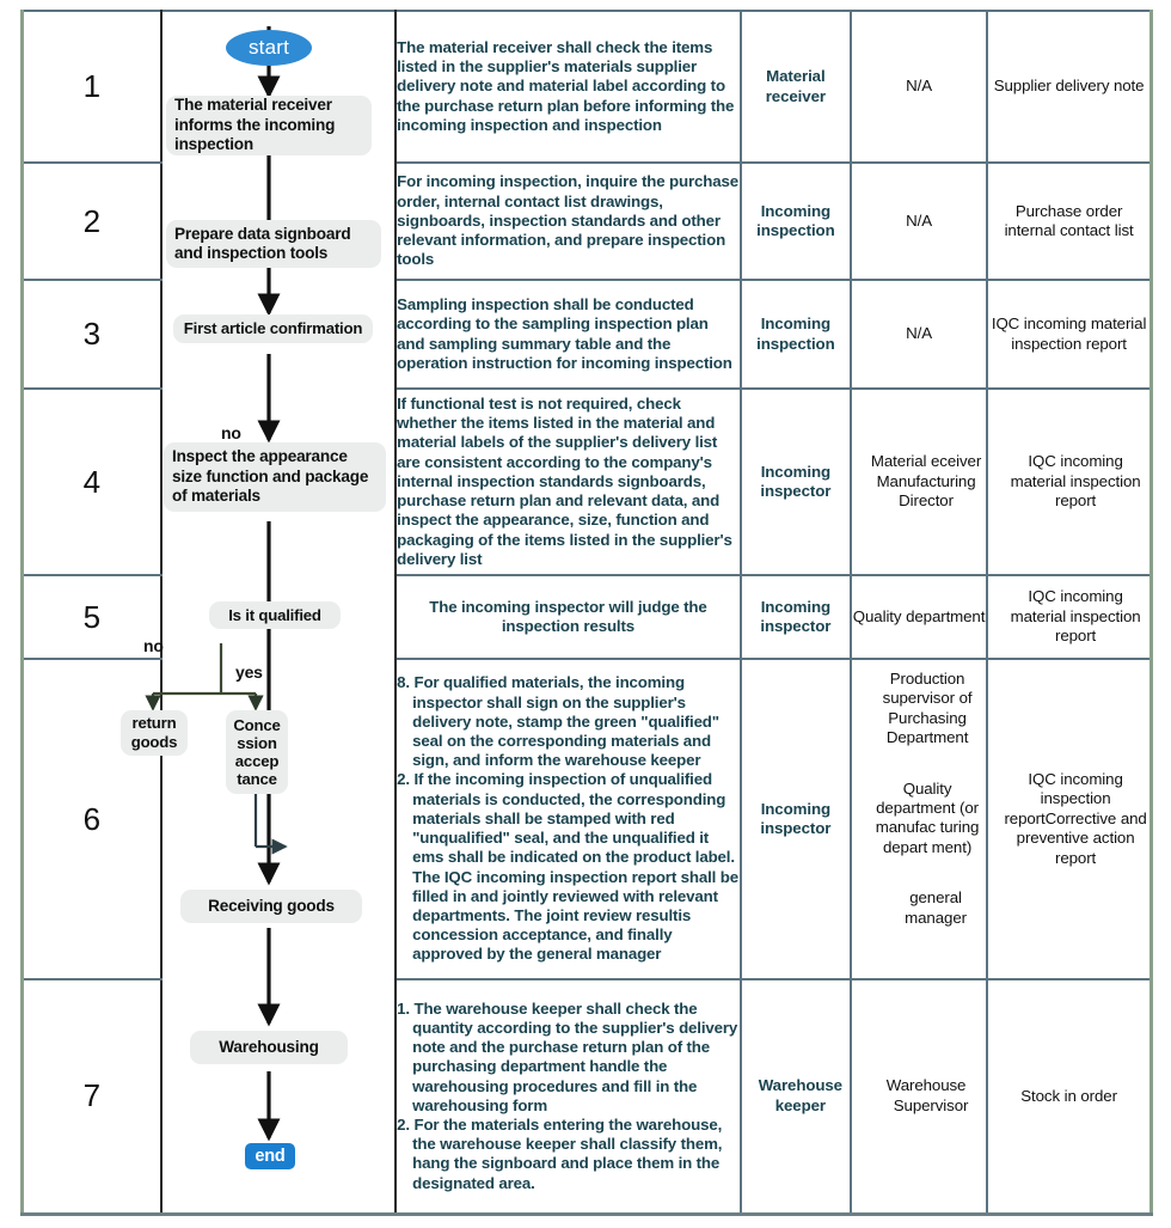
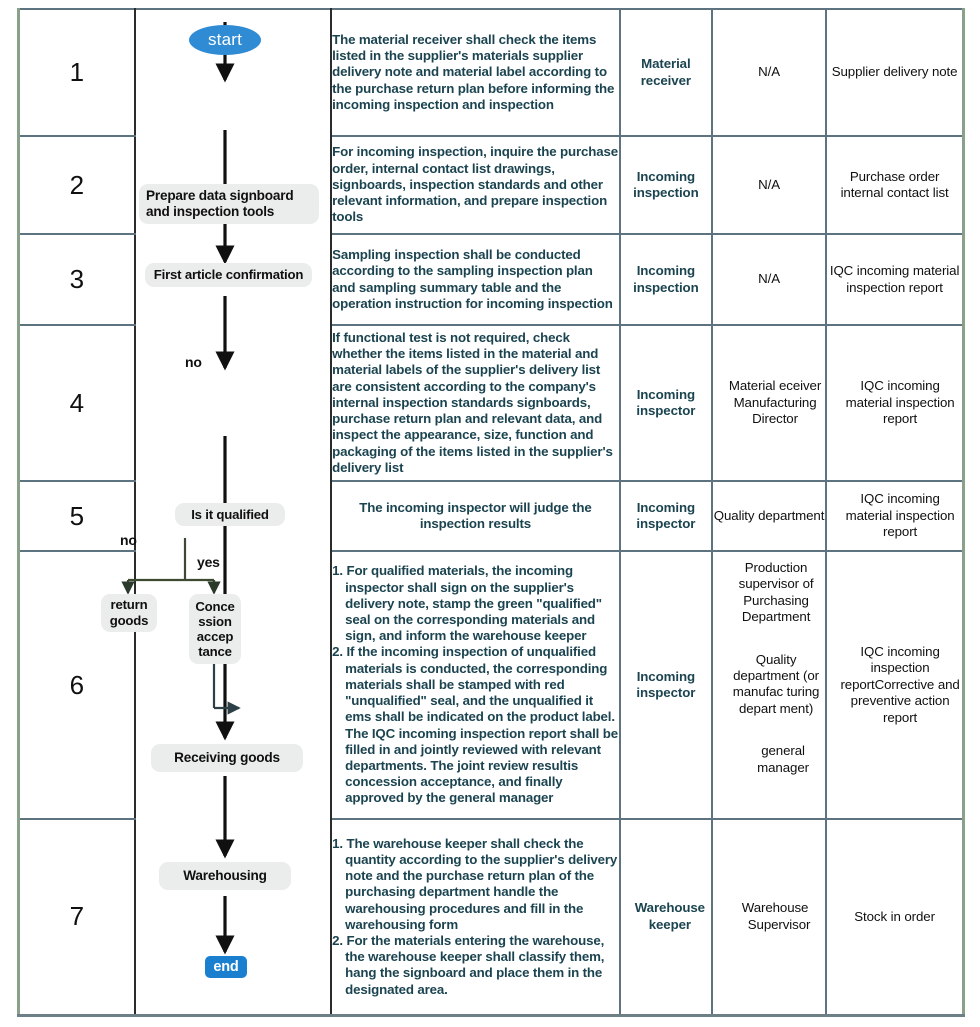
  1		The material receiver shall check the items listed in the supplier's materials supplier delivery note and material label according to the purchase return plan before informing the incoming inspection and inspection	Material receiver	N/A	Supplier delivery note
  2	For incoming inspection, inquire the purchase order, internal contact list drawings, signboards, inspection standards and other relevant information, and prepare inspection tools	Incoming inspection	N/A	Purchase order internal contact list
  3	Sampling inspection shall be conducted according to the sampling inspection plan and sampling summary table and the operation instruction for incoming inspection	Incoming inspection	N/A	IQC incoming material inspection report
  4	If functional test is not required, check whether the items listed in the material and material labels of the supplier's delivery list are consistent according to the company's internal inspection standards signboards, purchase return plan and relevant data, and inspect the appearance, size, function and packaging of the items listed in the supplier's delivery list	Incoming inspector	Material eceiver Manufacturing Director	IQC incoming material inspection report
  5	The incoming inspector will judge the inspection results	Incoming inspector	Quality department	IQC incoming material inspection report
- 6	8. For qualified materials, the incoming inspector shall sign on the supplier's delivery note, stamp the green "qualified" seal on the corresponding materials and sign, and inform the warehouse keeper 2. If the incoming inspection of unqualified materials is conducted, the corresponding materials shall be stamped with red "unqualified" seal, and the unqualified it ems shall be indicated on the product label. The IQC incoming inspection report shall be filled in and jointly reviewed with relevant departments. The joint review resultis concession acceptance, and finally approved by the general manager	Incoming inspector	Production supervisor of Purchasing Department Quality department (or manufac turing depart ment) general manager	IQC incoming inspection reportCorrective and preventive action report
+ 6	1. For qualified materials, the incoming inspector shall sign on the supplier's delivery note, stamp the green "qualified" seal on the corresponding materials and sign, and inform the warehouse keeper 2. If the incoming inspection of unqualified materials is conducted, the corresponding materials shall be stamped with red "unqualified" seal, and the unqualified it ems shall be indicated on the product label. The IQC incoming inspection report shall be filled in and jointly reviewed with relevant departments. The joint review resultis concession acceptance, and finally approved by the general manager	Incoming inspector	Production supervisor of Purchasing Department Quality department (or manufac turing depart ment) general manager	IQC incoming inspection reportCorrective and preventive action report
  7	1. The warehouse keeper shall check the quantity according to the supplier's delivery note and the purchase return plan of the purchasing department handle the warehousing procedures and fill in the warehousing form 2. For the materials entering the warehouse, the warehouse keeper shall classify them, hang the signboard and place them in the designated area.	Warehouse keeper	Warehouse Supervisor	Stock in order
  start
- The material receiver informs the incoming inspection
  Prepare data signboard and inspection tools
  First article confirmation
  no
- Inspect the appearance size function and package of materials
  Is it qualified
  no
  yes
  return goods
  Conce ssion accep tance
  Receiving goods
  Warehousing
  end
